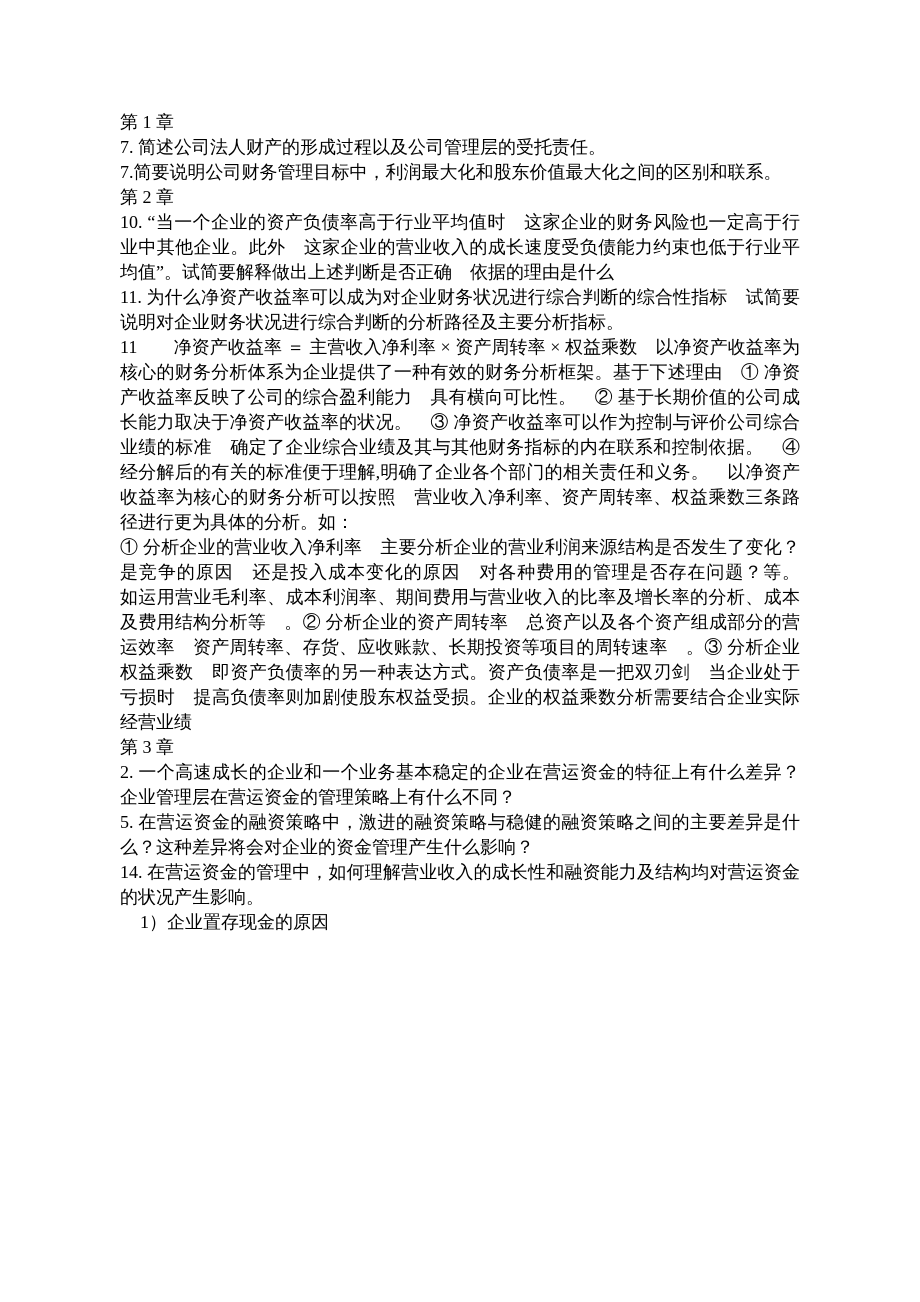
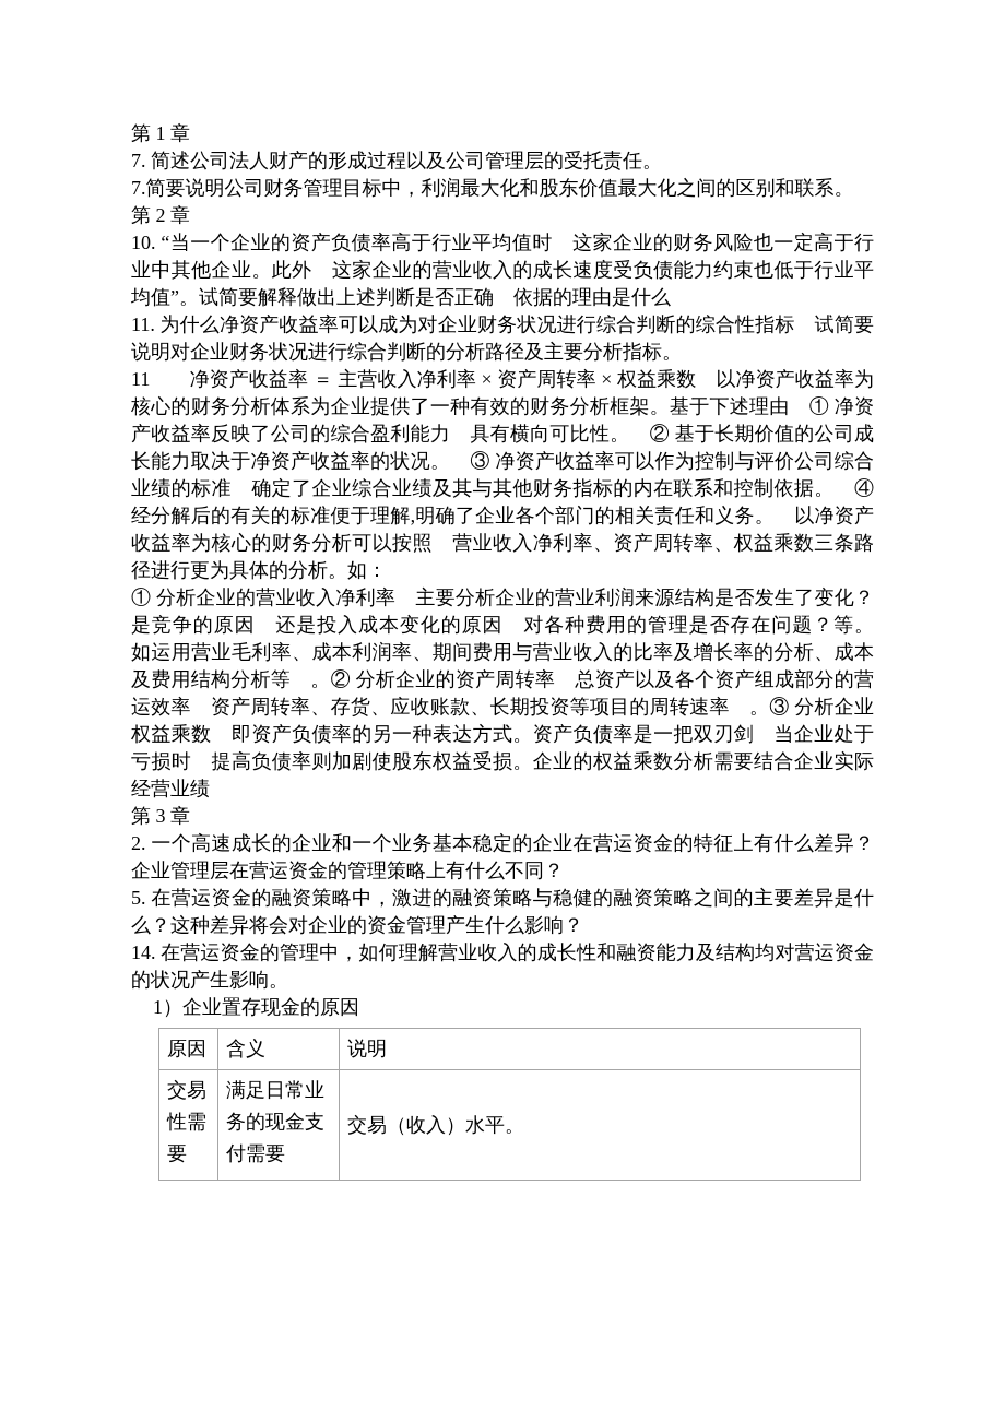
  第 1 章
  7. 简述公司法人财产的形成过程以及公司管理层的受托责任。
  7.简要说明公司财务管理目标中，利润最大化和股东价值最大化之间的区别和联系。
  第 2 章
  10. “当一个企业的资产负债率高于行业平均值时 这家企业的财务风险也一定高于行业中其他企业。此外 这家企业的营业收入的成长速度受负债能力约束也低于行业平均值”。试简要解释做出上述判断是否正确 依据的理由是什么
  11. 为什么净资产收益率可以成为对企业财务状况进行综合判断的综合性指标 试简要说明对企业财务状况进行综合判断的分析路径及主要分析指标。
  11 净资产收益率 ＝ 主营收入净利率 × 资产周转率 × 权益乘数 以净资产收益率为核心的财务分析体系为企业提供了一种有效的财务分析框架。基于下述理由 ① 净资产收益率反映了公司的综合盈利能力 具有横向可比性。 ② 基于长期价值的公司成长能力取决于净资产收益率的状况。 ③ 净资产收益率可以作为控制与评价公司综合业绩的标准 确定了企业综合业绩及其与其他财务指标的内在联系和控制依据。 ④ 经分解后的有关的标准便于理解,明确了企业各个部门的相关责任和义务。 以净资产收益率为核心的财务分析可以按照 营业收入净利率、资产周转率、权益乘数三条路径进行更为具体的分析。如：
  ① 分析企业的营业收入净利率 主要分析企业的营业利润来源结构是否发生了变化？是竞争的原因 还是投入成本变化的原因 对各种费用的管理是否存在问题？等。 如运用营业毛利率、成本利润率、期间费用与营业收入的比率及增长率的分析、成本及费用结构分析等 。② 分析企业的资产周转率 总资产以及各个资产组成部分的营运效率 资产周转率、存货、应收账款、长期投资等项目的周转速率 。③ 分析企业权益乘数 即资产负债率的另一种表达方式。资产负债率是一把双刃剑 当企业处于亏损时 提高负债率则加剧使股东权益受损。企业的权益乘数分析需要结合企业实际经营业绩
  第 3 章
  2. 一个高速成长的企业和一个业务基本稳定的企业在营运资金的特征上有什么差异？企业管理层在营运资金的管理策略上有什么不同？
  5. 在营运资金的融资策略中，激进的融资策略与稳健的融资策略之间的主要差异是什么？这种差异将会对企业的资金管理产生什么影响？
  14. 在营运资金的管理中，如何理解营业收入的成长性和融资能力及结构均对营运资金的状况产生影响。
  1）企业置存现金的原因
+ 原因	含义	说明
+ 交易性需要	满足日常业务的现金支付需要	交易（收入）水平。
